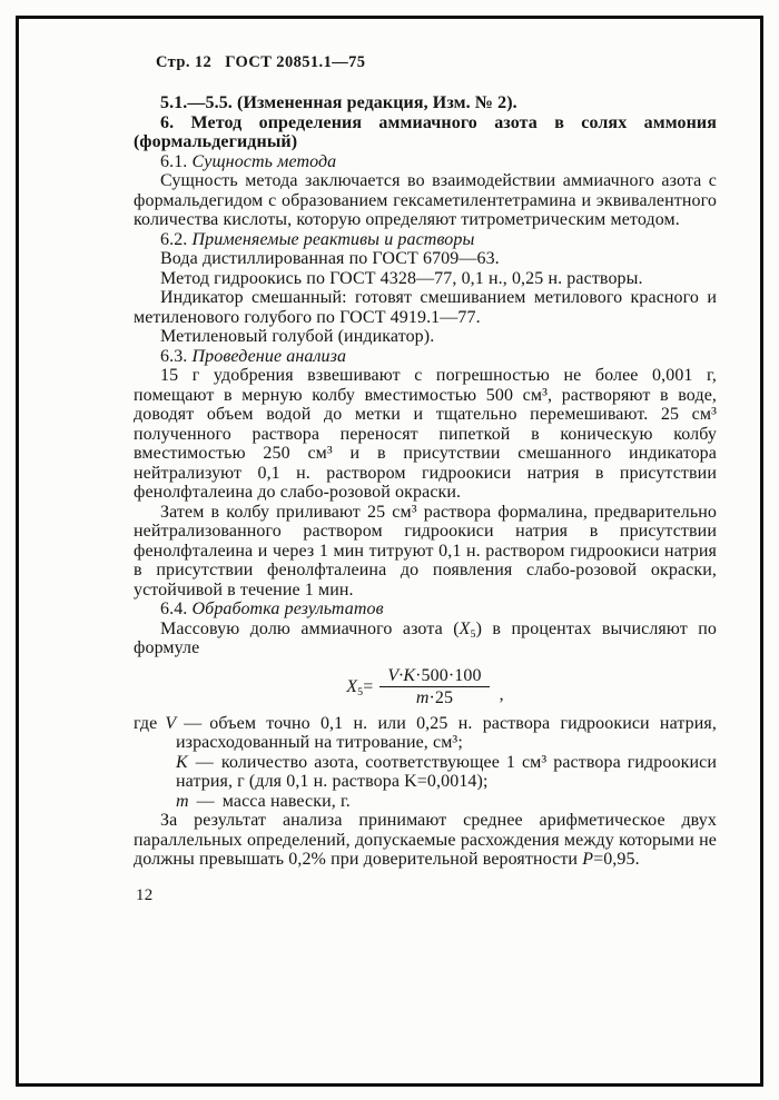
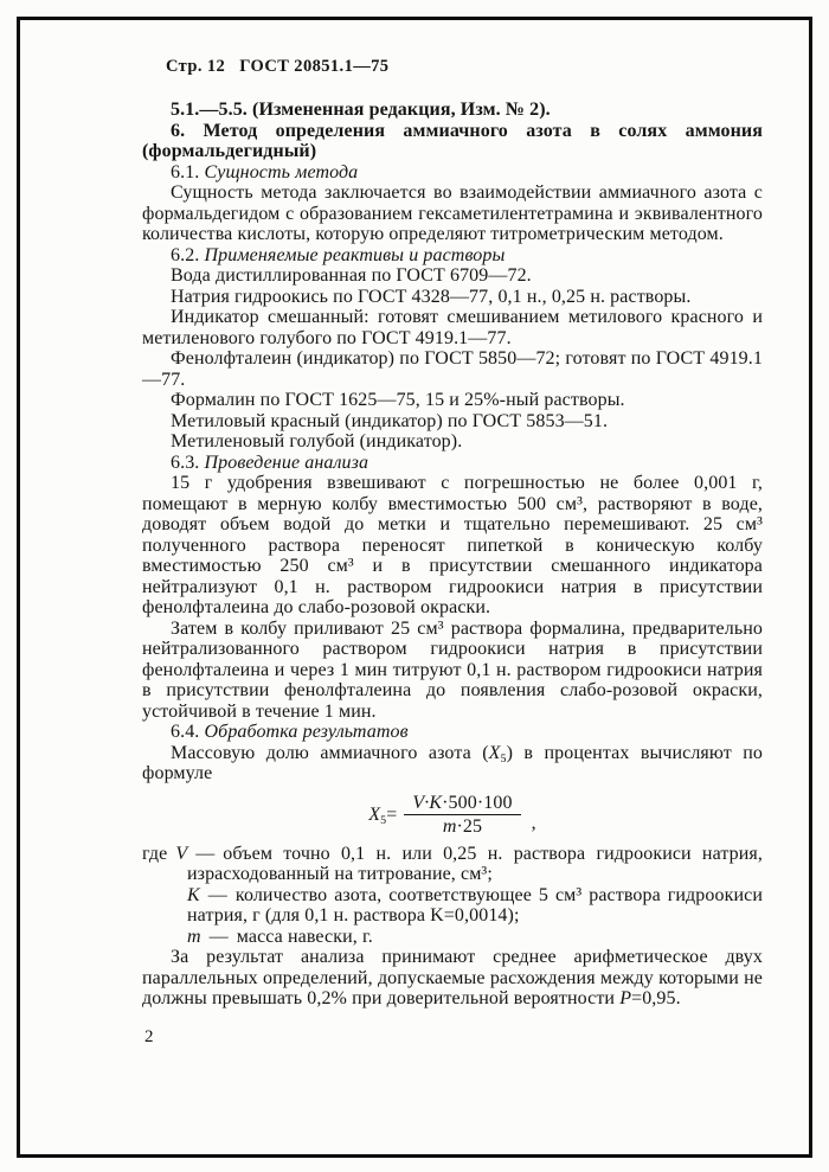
  Стр. 12
  ГОСТ 20851.1—75
  5.1.—5.5. (Измененная редакция, Изм. № 2).
  6. Метод определения аммиачного азота в солях аммония (формальдегидный)
  6.1. Сущность метода
  Сущность метода заключается во взаимодействии аммиачного азота с формальдегидом с образованием гексаметилентетрамина и эквивалентного количества кислоты, которую определяют титрометрическим методом.
  6.2. Применяемые реактивы и растворы
- Вода дистиллированная по ГОСТ 6709—63.
+ Вода дистиллированная по ГОСТ 6709—72.
- Метод гидроокись по ГОСТ 4328—77, 0,1 н., 0,25 н. растворы.
+ Натрия гидроокись по ГОСТ 4328—77, 0,1 н., 0,25 н. растворы.
  Индикатор смешанный: готовят смешиванием метилового красного и метиленового голубого по ГОСТ 4919.1—77.
+ Фенолфталеин (индикатор) по ГОСТ 5850—72; готовят по ГОСТ 4919.1—77.
+ Формалин по ГОСТ 1625—75, 15 и 25%-ный растворы.
+ Метиловый красный (индикатор) по ГОСТ 5853—51.
  Метиленовый голубой (индикатор).
  6.3. Проведение анализа
  15 г удобрения взвешивают с погрешностью не более 0,001 г, помещают в мерную колбу вместимостью 500 см³, растворяют в воде, доводят объем водой до метки и тщательно перемешивают. 25 см³ полученного раствора переносят пипеткой в коническую колбу вместимостью 250 см³ и в присутствии смешанного индикатора нейтрализуют 0,1 н. раствором гидроокиси натрия в присутствии фенолфталеина до слабо-розовой окраски.
  Затем в колбу приливают 25 см³ раствора формалина, предварительно нейтрализованного раствором гидроокиси натрия в присутствии фенолфталеина и через 1 мин титруют 0,1 н. раствором гидроокиси натрия в присутствии фенолфталеина до появления слабо-розовой окраски, устойчивой в течение 1 мин.
  6.4. Обработка результатов
  Массовую долю аммиачного азота (X5) в процентах вычисляют по формуле
  X5=
  V·K·500·100
  m·25
  ,
  где V — объем точно 0,1 н. или 0,25 н. раствора гидроокиси натрия, израсходованный на титрование, см³;
- K — количество азота, соответствующее 1 см³ раствора гидроокиси натрия, г (для 0,1 н. раствора K=0,0014);
+ K — количество азота, соответствующее 5 см³ раствора гидроокиси натрия, г (для 0,1 н. раствора K=0,0014);
  m — масса навески, г.
  За результат анализа принимают среднее арифметическое двух параллельных определений, допускаемые расхождения между которыми не должны превышать 0,2% при доверительной вероятности P=0,95.
- 12
+ 2
